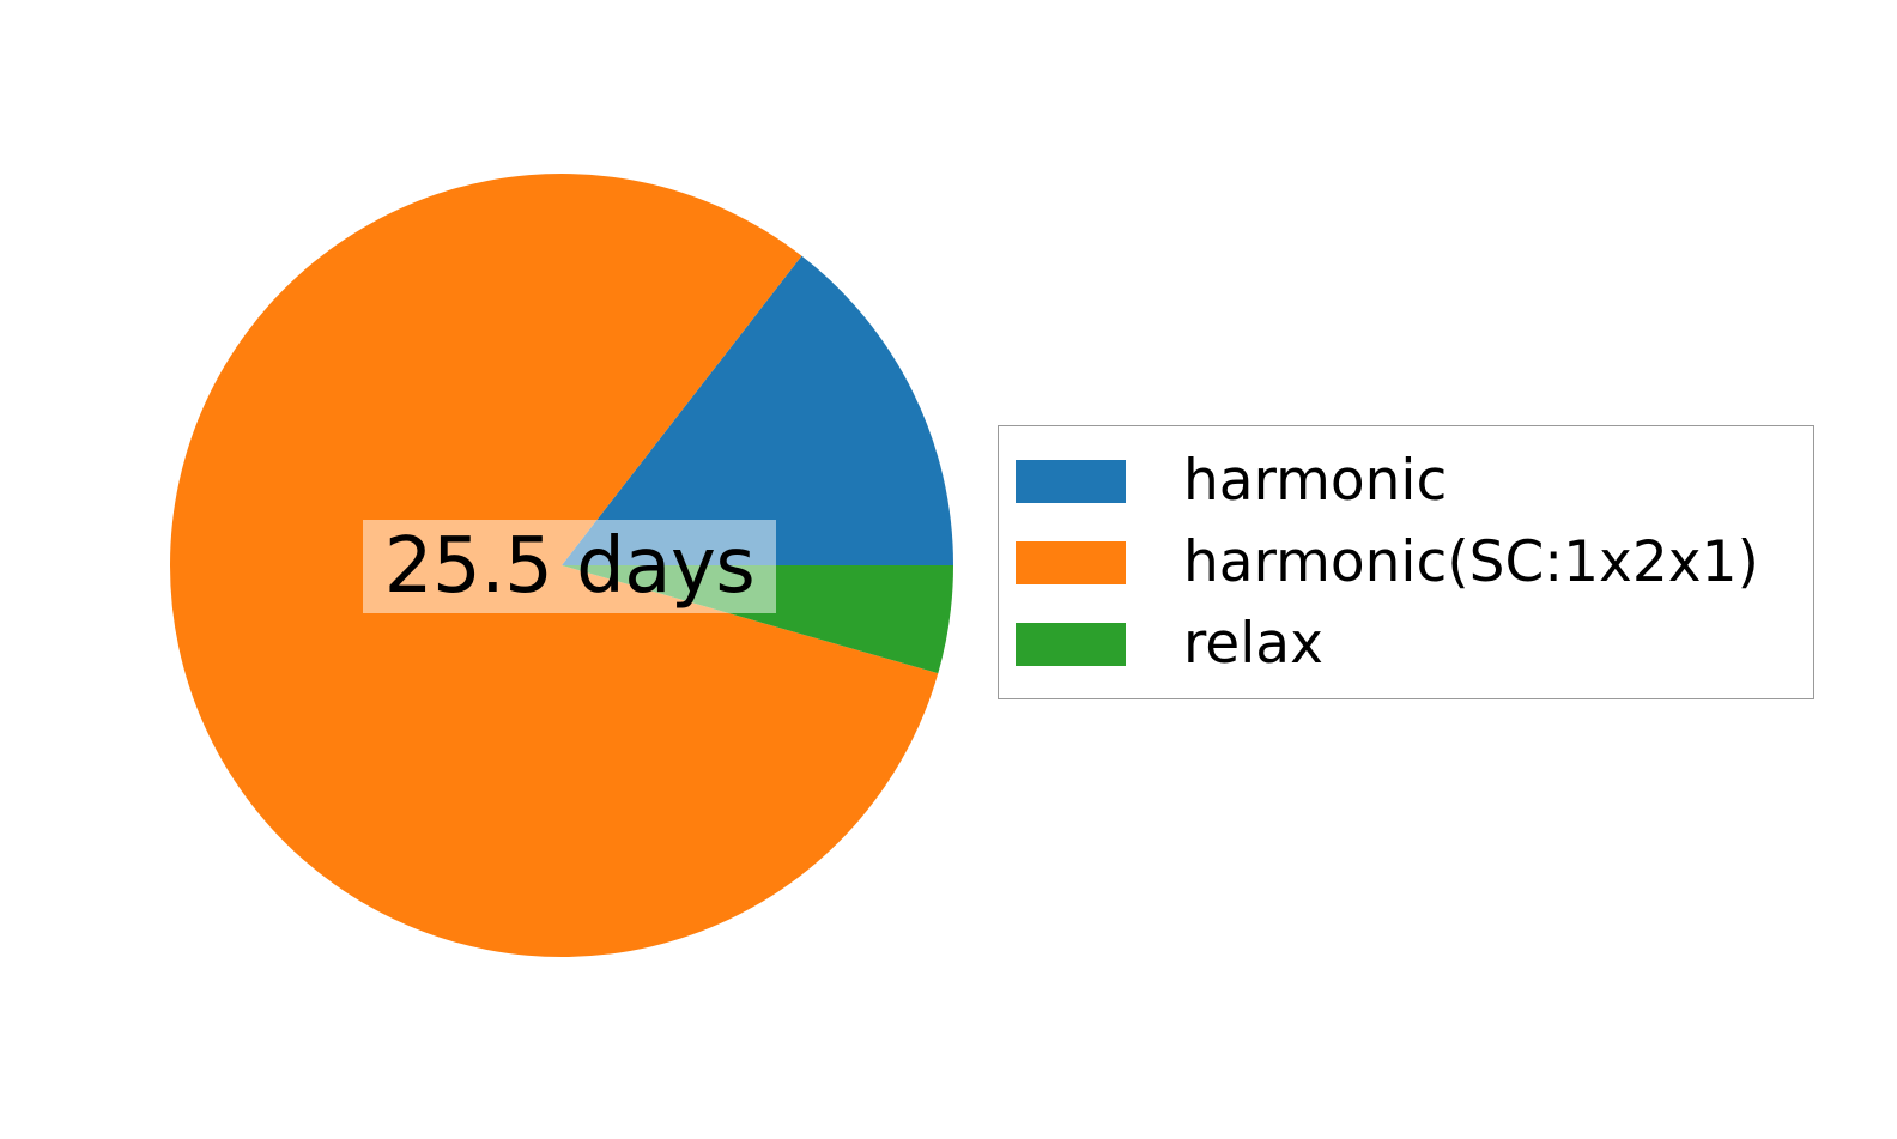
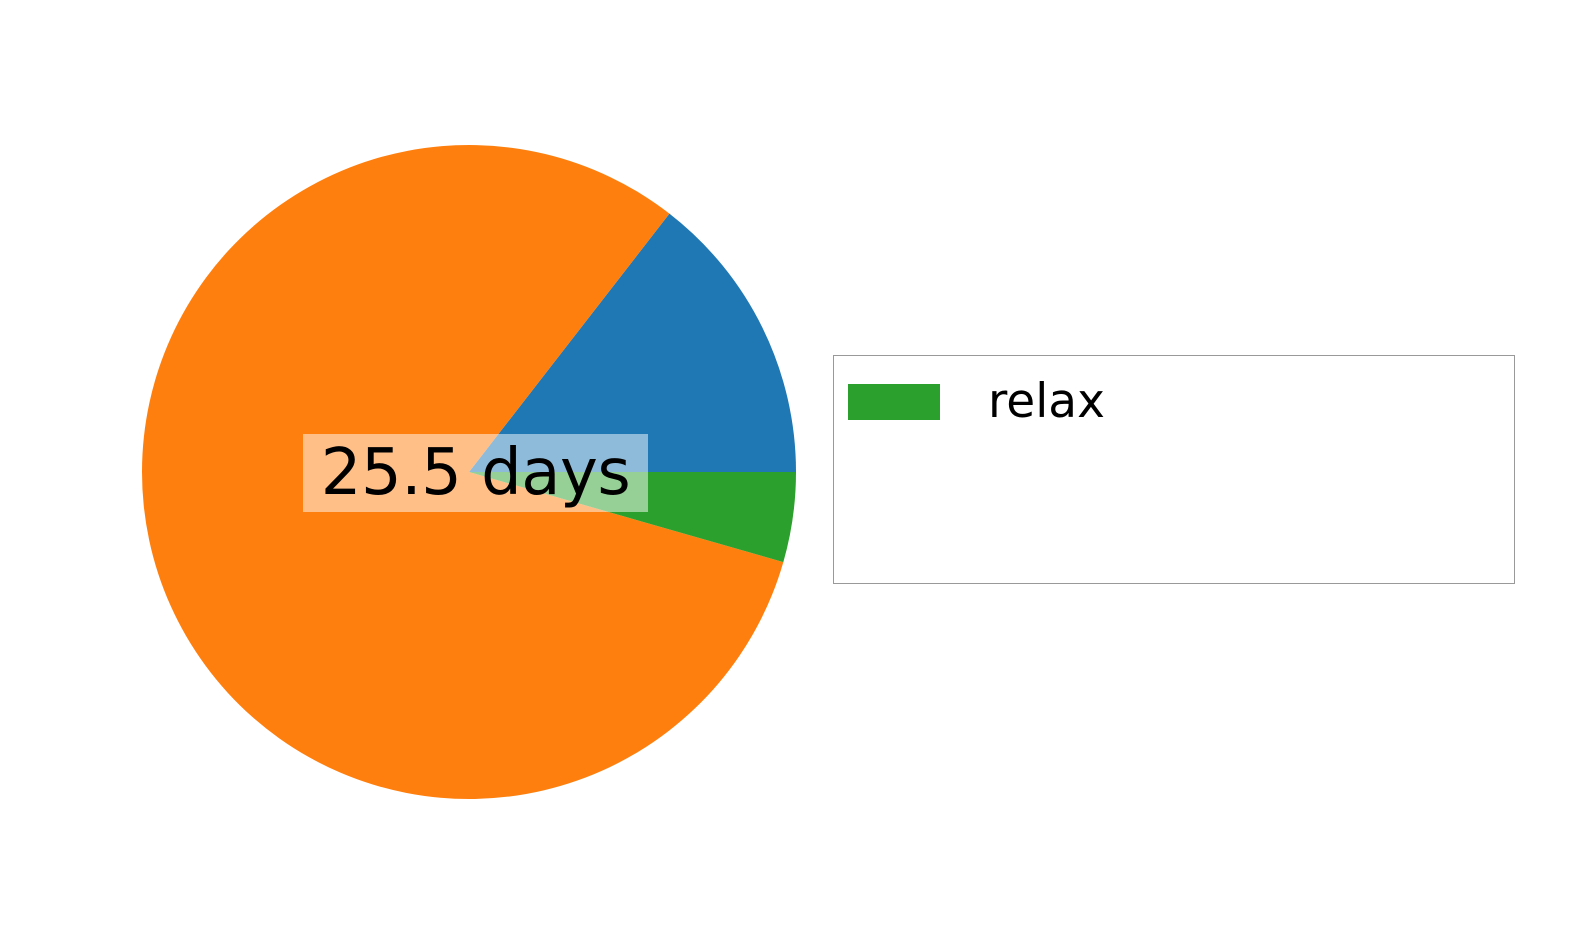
  25.5 days
- harmonic
- harmonic(SC:1x2x1)
  relax
